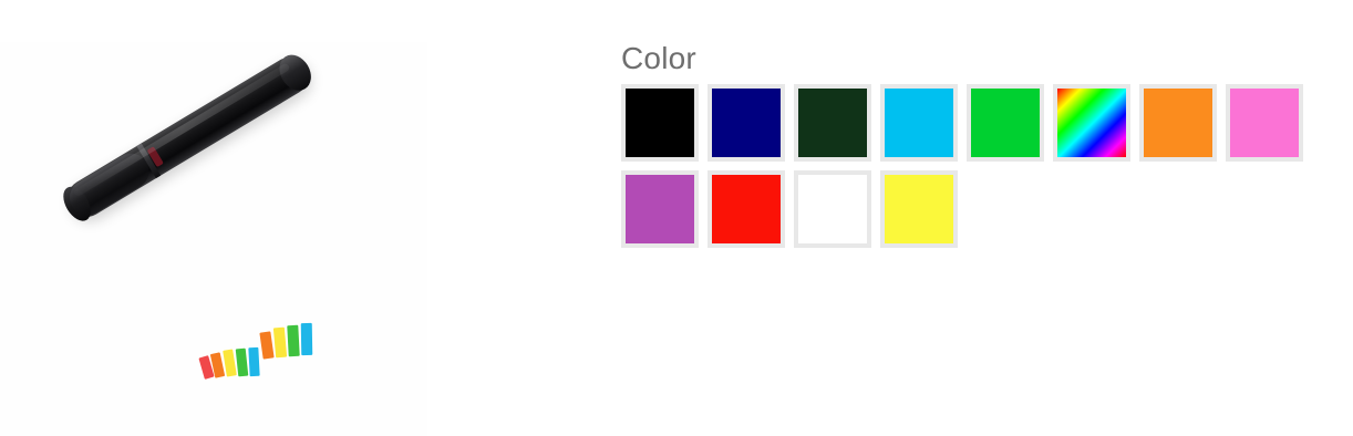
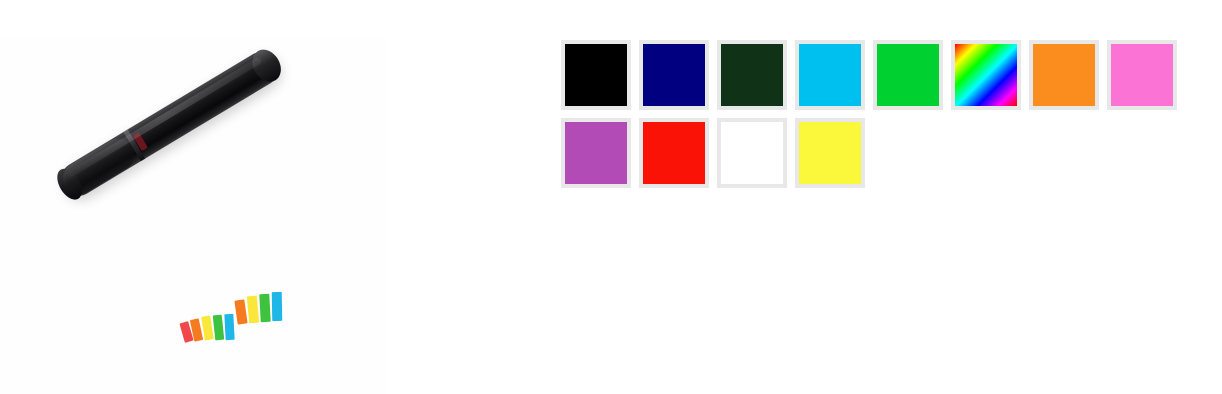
- Color
